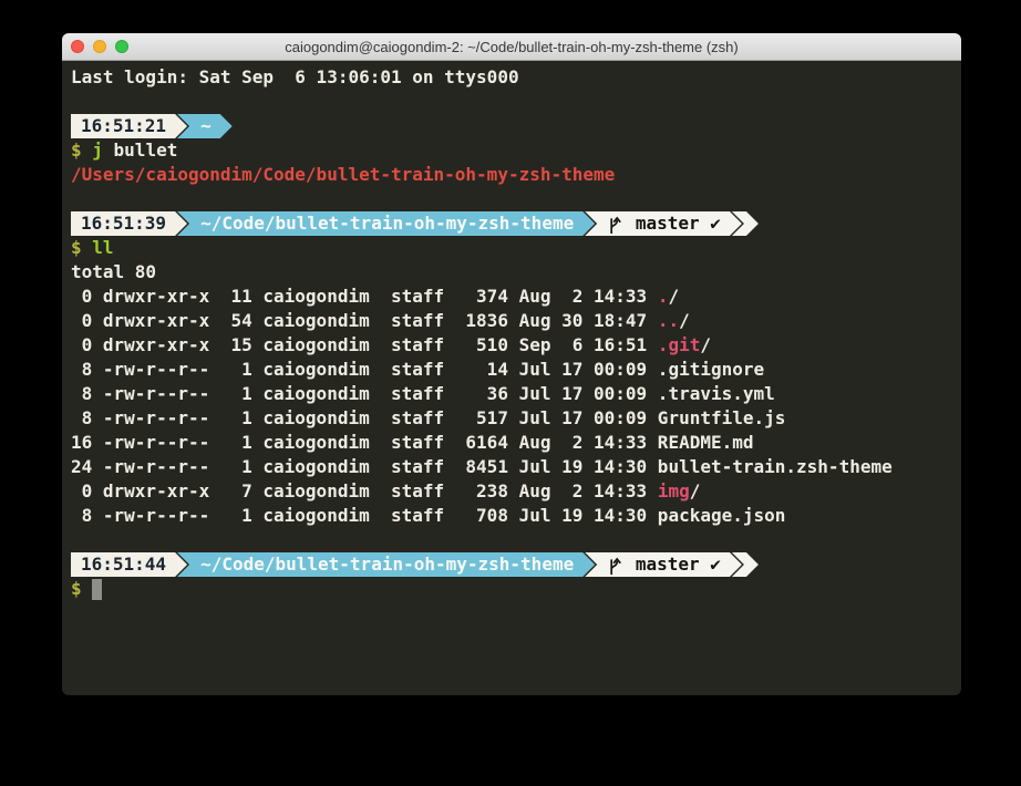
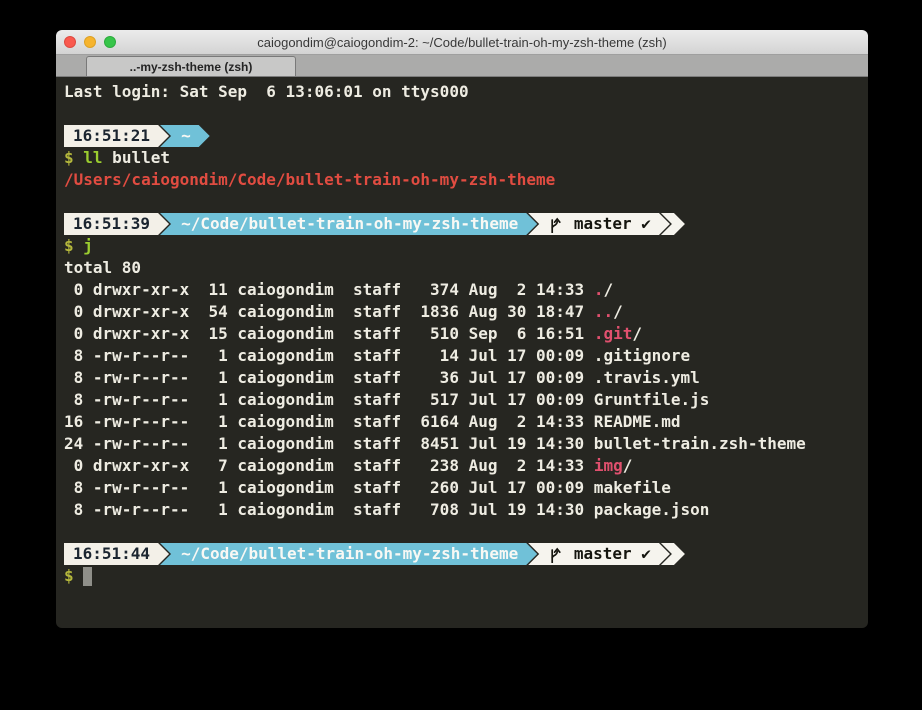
  caiogondim@caiogondim-2: ~/Code/bullet-train-oh-my-zsh-theme (zsh)
+ ..-my-zsh-theme (zsh)
  Last login: Sat Sep 6 13:06:01 on ttys000
  16:51:21
  ~
  $
- j
+ ll
  bullet
  /Users/caiogondim/Code/bullet-train-oh-my-zsh-theme
  16:51:39
  ~/Code/bullet-train-oh-my-zsh-theme
  master ✔
  $
- ll
+ j
  total 80
  0 drwxr-xr-x 11 caiogondim staff 374 Aug 2 14:33
  .
  /
  0 drwxr-xr-x 54 caiogondim staff 1836 Aug 30 18:47
  ..
  /
  0 drwxr-xr-x 15 caiogondim staff 510 Sep 6 16:51
  .git
  /
  8 -rw-r--r-- 1 caiogondim staff 14 Jul 17 00:09 .gitignore
  8 -rw-r--r-- 1 caiogondim staff 36 Jul 17 00:09 .travis.yml
  8 -rw-r--r-- 1 caiogondim staff 517 Jul 17 00:09 Gruntfile.js
  16 -rw-r--r-- 1 caiogondim staff 6164 Aug 2 14:33 README.md
  24 -rw-r--r-- 1 caiogondim staff 8451 Jul 19 14:30 bullet-train.zsh-theme
  0 drwxr-xr-x 7 caiogondim staff 238 Aug 2 14:33
  img
  /
+ 8 -rw-r--r-- 1 caiogondim staff 260 Jul 17 00:09 makefile
  8 -rw-r--r-- 1 caiogondim staff 708 Jul 19 14:30 package.json
  16:51:44
  ~/Code/bullet-train-oh-my-zsh-theme
  master ✔
  $
